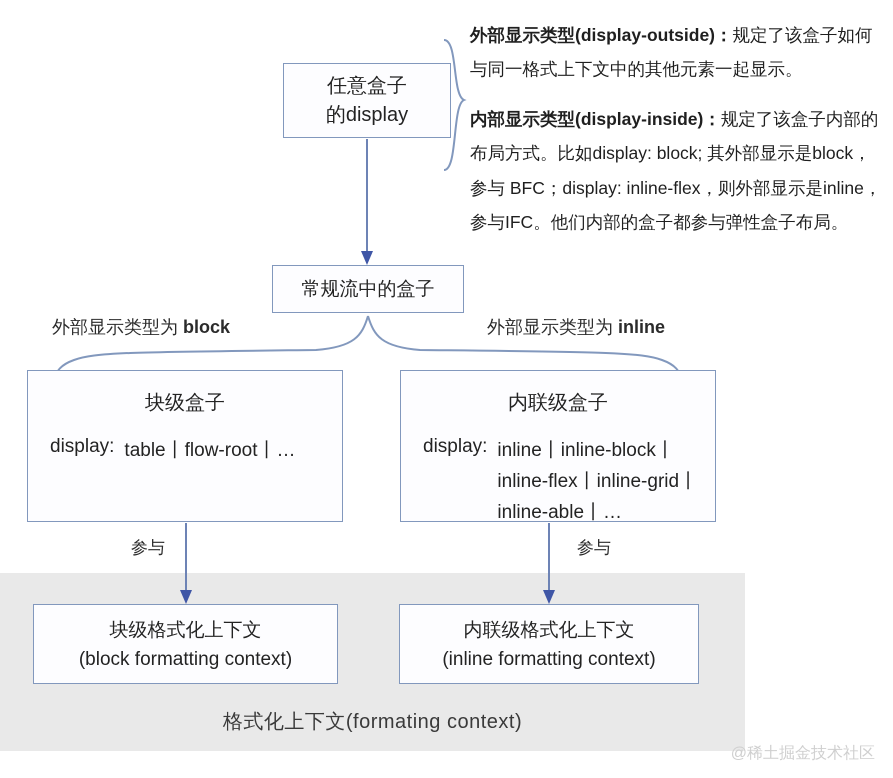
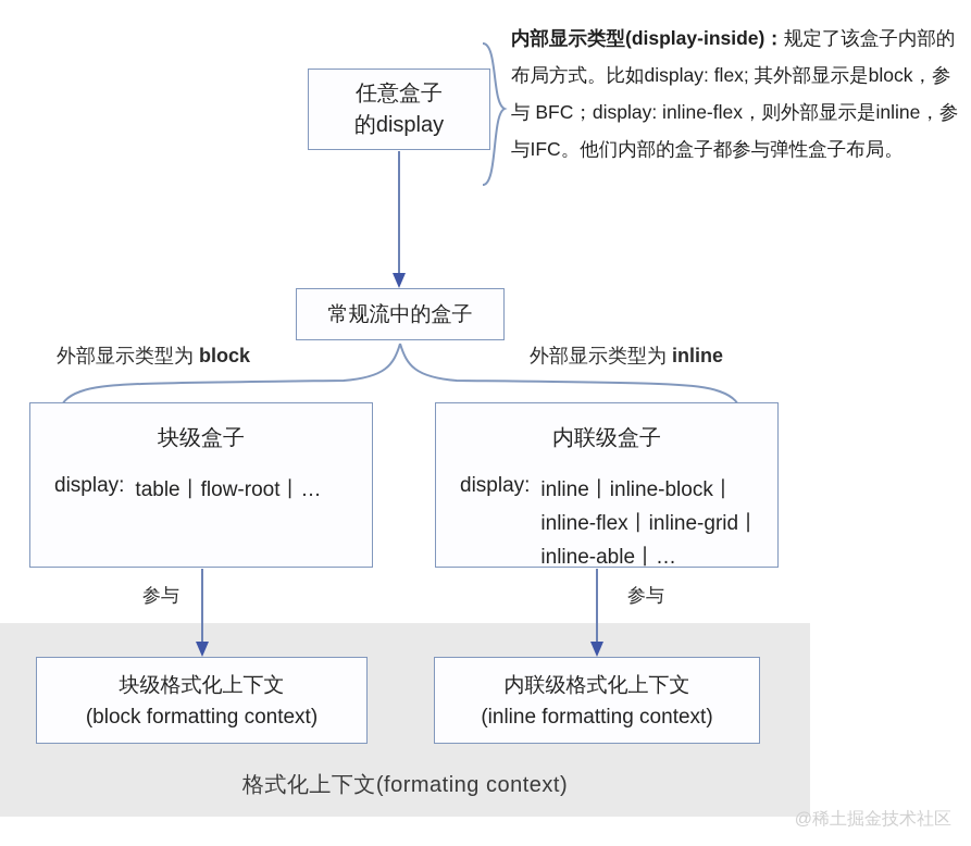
  格式化上下文(formating context)
  任意盒子
  的display
  常规流中的盒子
  外部显示类型为 block
  外部显示类型为 inline
  块级盒子
  display:
  table丨flow-root丨…
  内联级盒子
  display:
  inline丨inline-block丨
  inline-flex丨inline-grid丨
  inline-able丨…
  参与
  参与
  块级格式化上下文
  (block formatting context)
  内联级格式化上下文
  (inline formatting context)
- 外部显示类型(display-outside)：规定了该盒子如何与同一格式上下文中的其他元素一起显示。
- 内部显示类型(display-inside)：规定了该盒子内部的布局方式。比如display: block; 其外部显示是block，参与 BFC；display: inline-flex，则外部显示是inline，参与IFC。他们内部的盒子都参与弹性盒子布局。
+ 内部显示类型(display-inside)：规定了该盒子内部的布局方式。比如display: flex; 其外部显示是block，参与 BFC；display: inline-flex，则外部显示是inline，参与IFC。他们内部的盒子都参与弹性盒子布局。
  @稀土掘金技术社区
